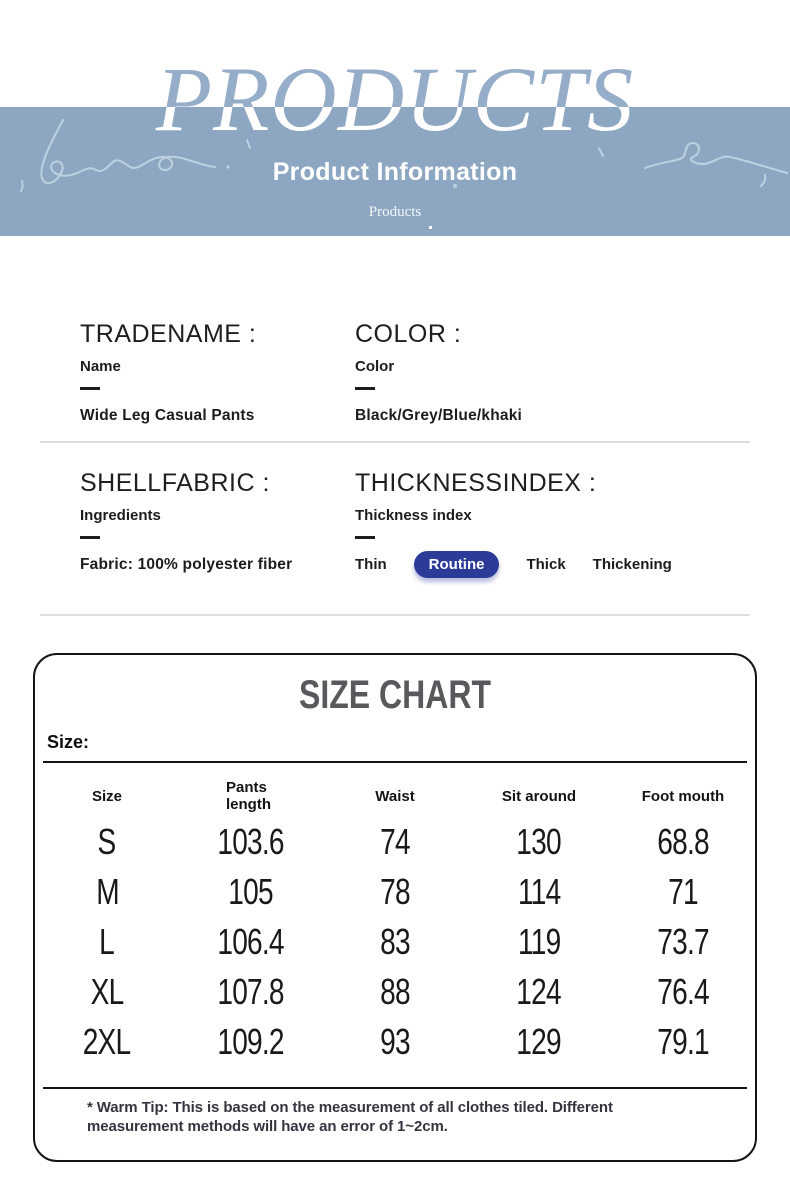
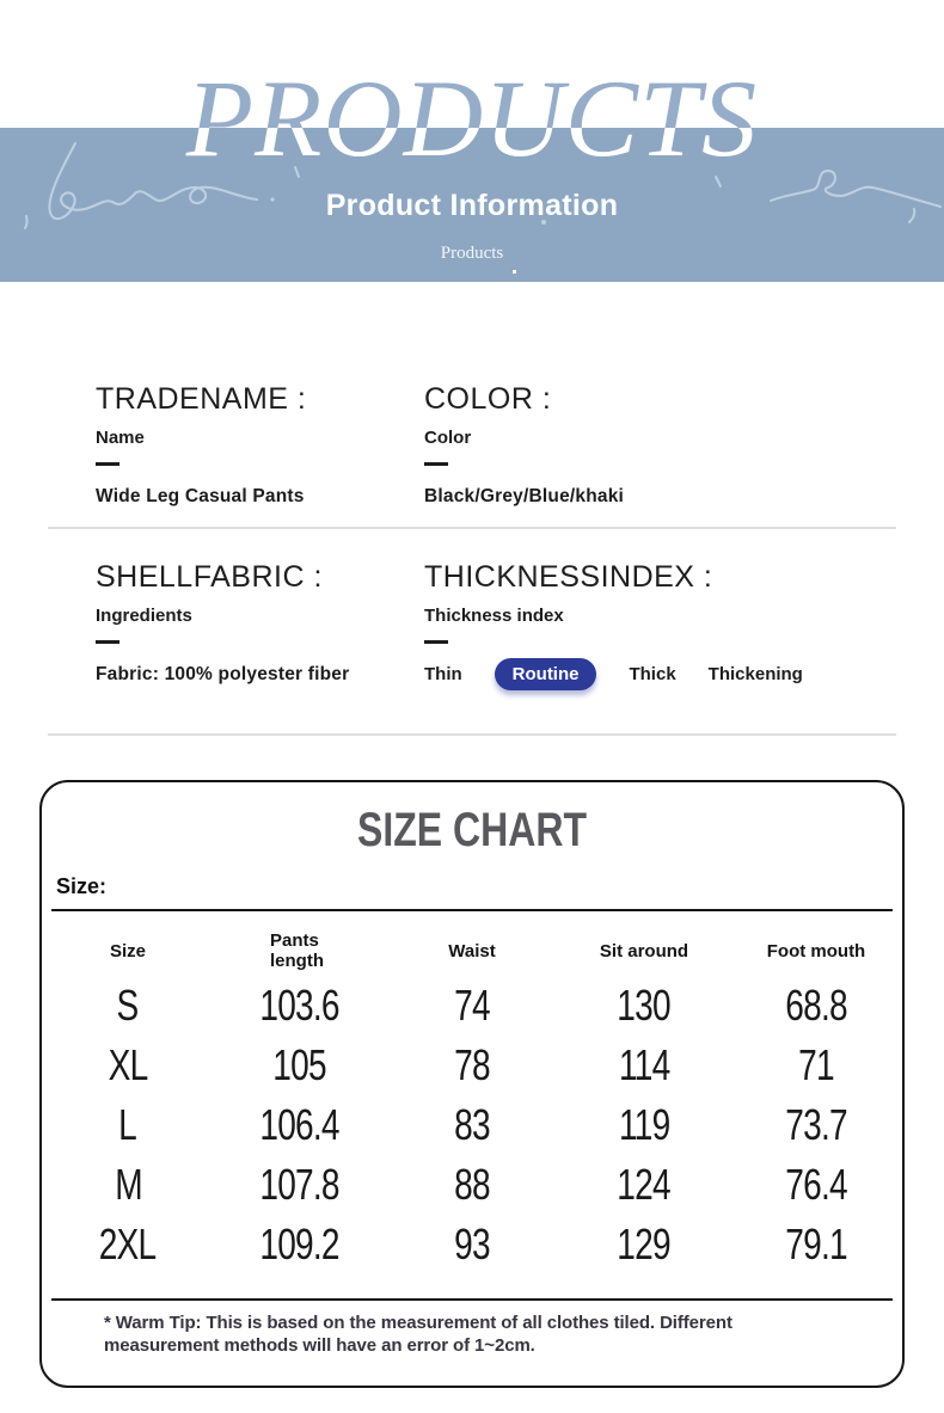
  PRODUCTS
  Product Information
  Products
  TRADENAME :
  Name
  Wide Leg Casual Pants
  COLOR :
  Color
  Black/Grey/Blue/khaki
  SHELLFABRIC :
  Ingredients
  Fabric: 100% polyester fiber
  THICKNESSINDEX :
  Thickness index
  Thin
  Routine
  Thick
  Thickening
  SIZE CHART
  Size:
  Size
  Pants length
  Waist
  Sit around
  Foot mouth
  S
  103.6
  74
  130
  68.8
- M
+ XL
  105
  78
  114
  71
  L
  106.4
  83
  119
  73.7
- XL
+ M
  107.8
  88
  124
  76.4
  2XL
  109.2
  93
  129
  79.1
  * Warm Tip: This is based on the measurement of all clothes tiled. Different measurement methods will have an error of 1~2cm.
